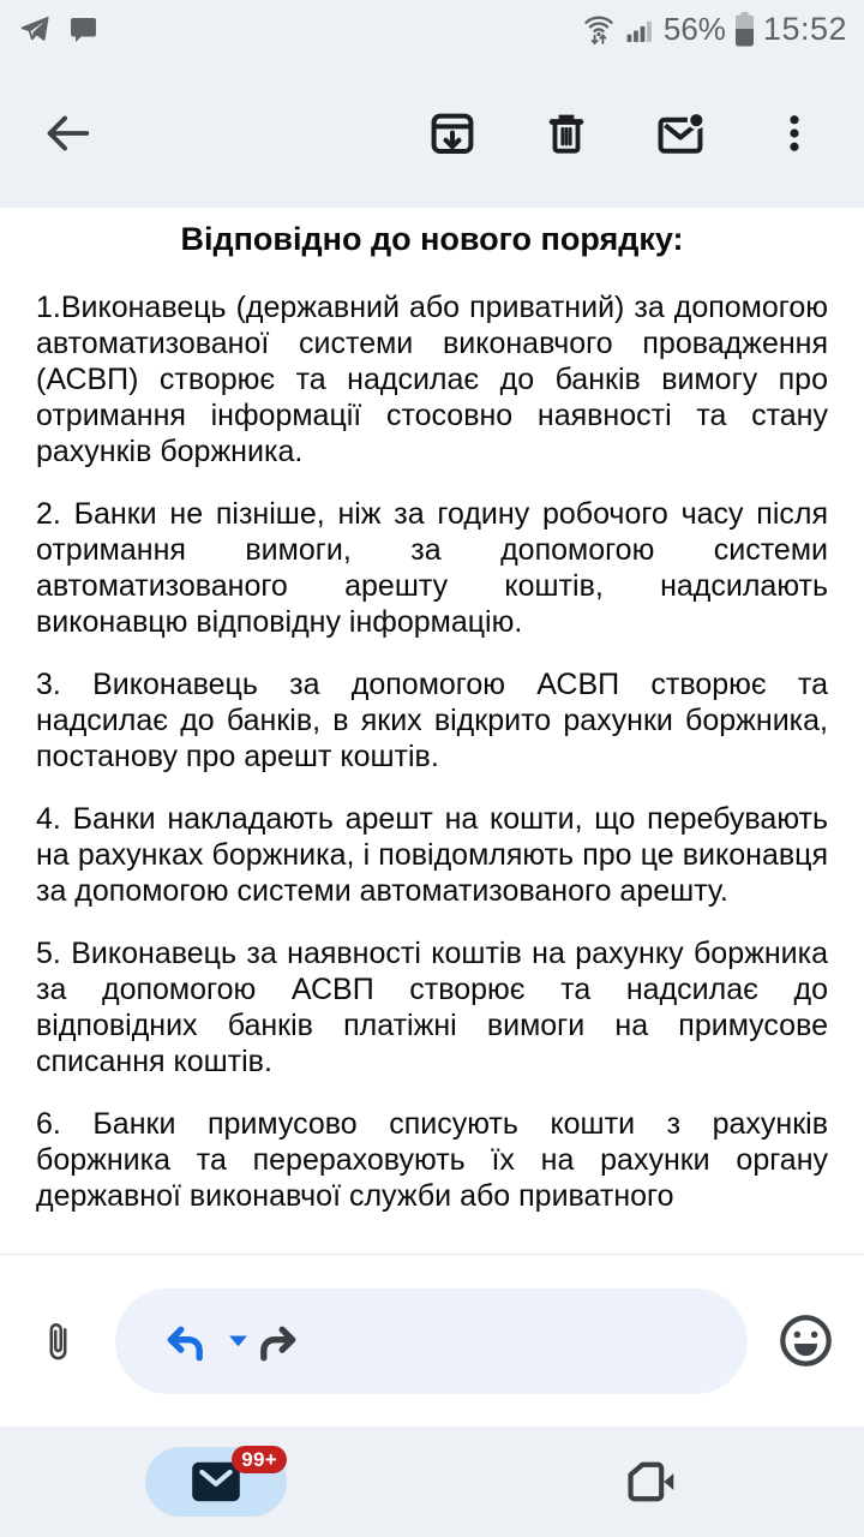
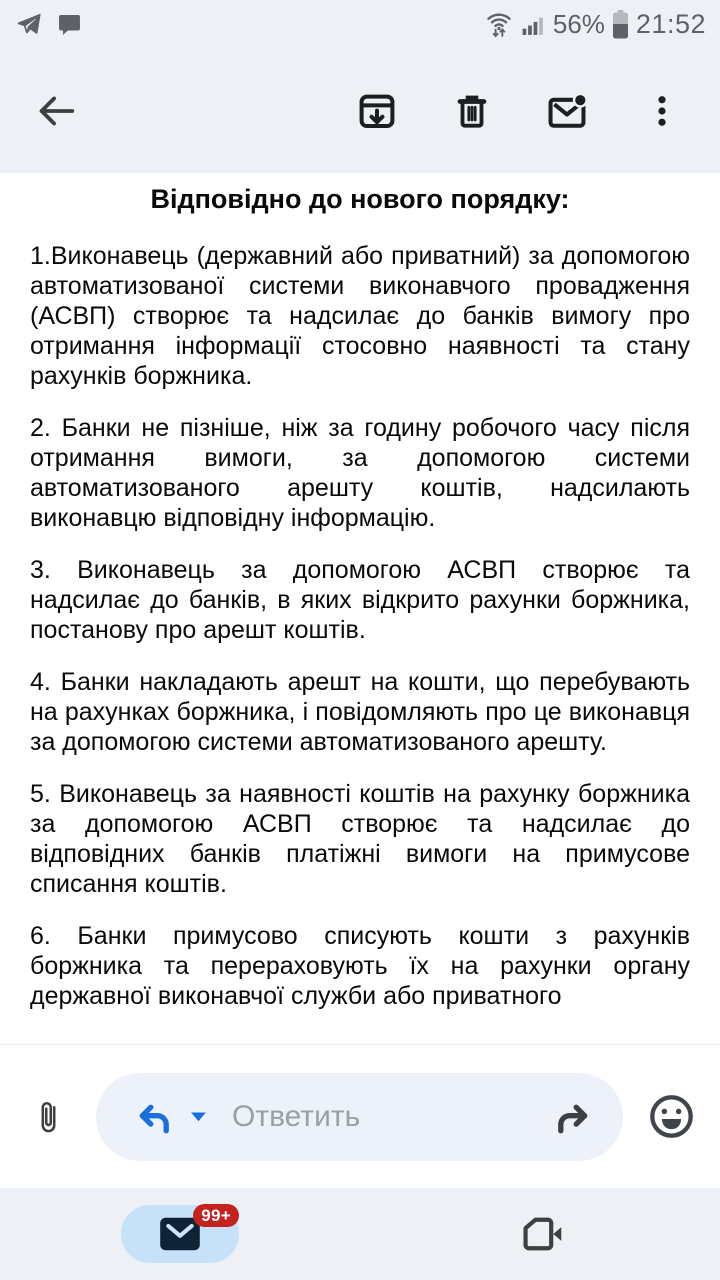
  56%
- 15:52
+ 21:52
  Відповідно до нового порядку:
  1.Виконавець (державний або приватний) за допомогою автоматизованої системи виконавчого провадження (АСВП) створює та надсилає до банків вимогу про отримання інформації стосовно наявності та стану рахунків боржника.
  2. Банки не пізніше, ніж за годину робочого часу після отримання вимоги, за допомогою системи автоматизованого арешту коштів, надсилають виконавцю відповідну інформацію.
  3. Виконавець за допомогою АСВП створює та надсилає до банків, в яких відкрито рахунки боржника, постанову про арешт коштів.
  4. Банки накладають арешт на кошти, що перебувають на рахунках боржника, і повідомляють про це виконавця за допомогою системи автоматизованого арешту.
  5. Виконавець за наявності коштів на рахунку боржника за допомогою АСВП створює та надсилає до відповідних банків платіжні вимоги на примусове списання коштів.
  6. Банки примусово списують кошти з рахунків боржника та перераховують їх на рахунки органу державної виконавчої служби або приватного
+ Ответить
  99+
